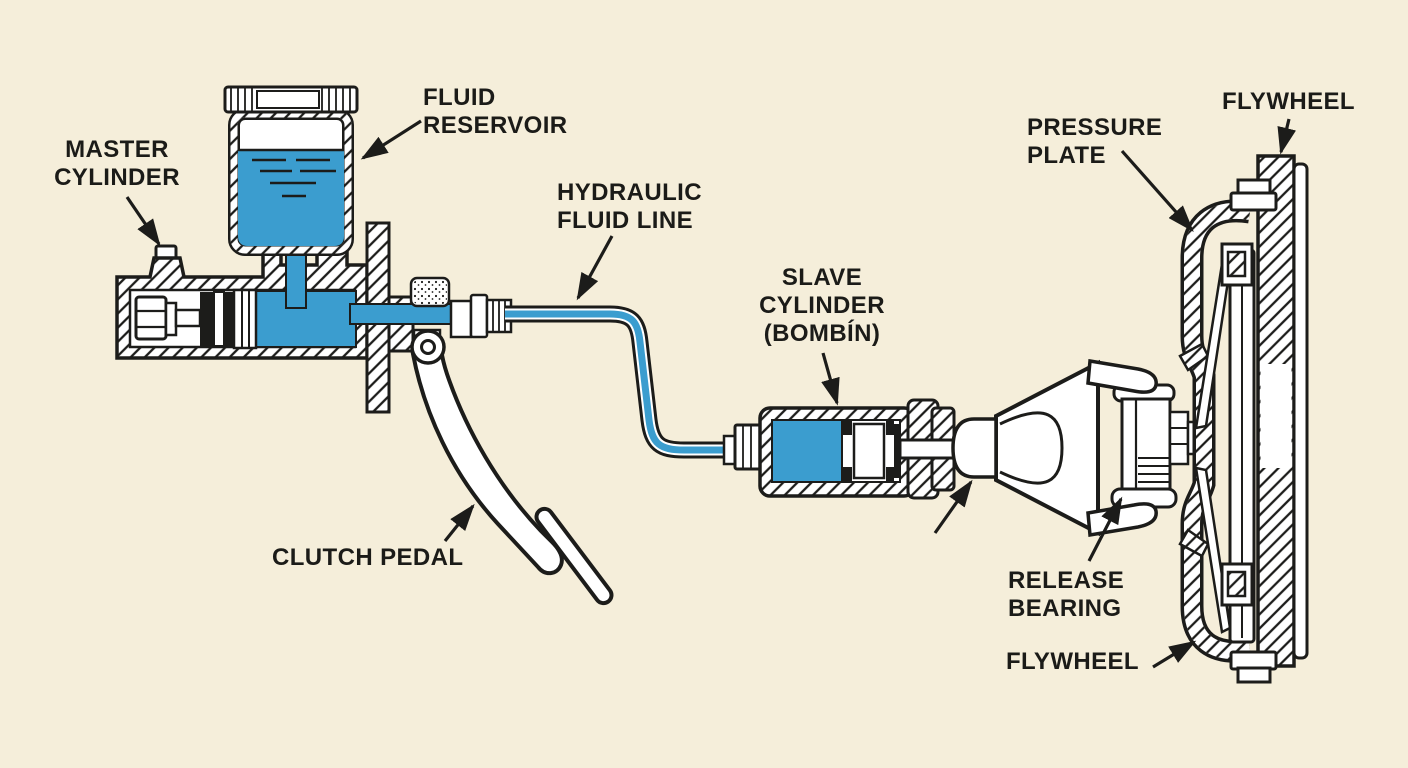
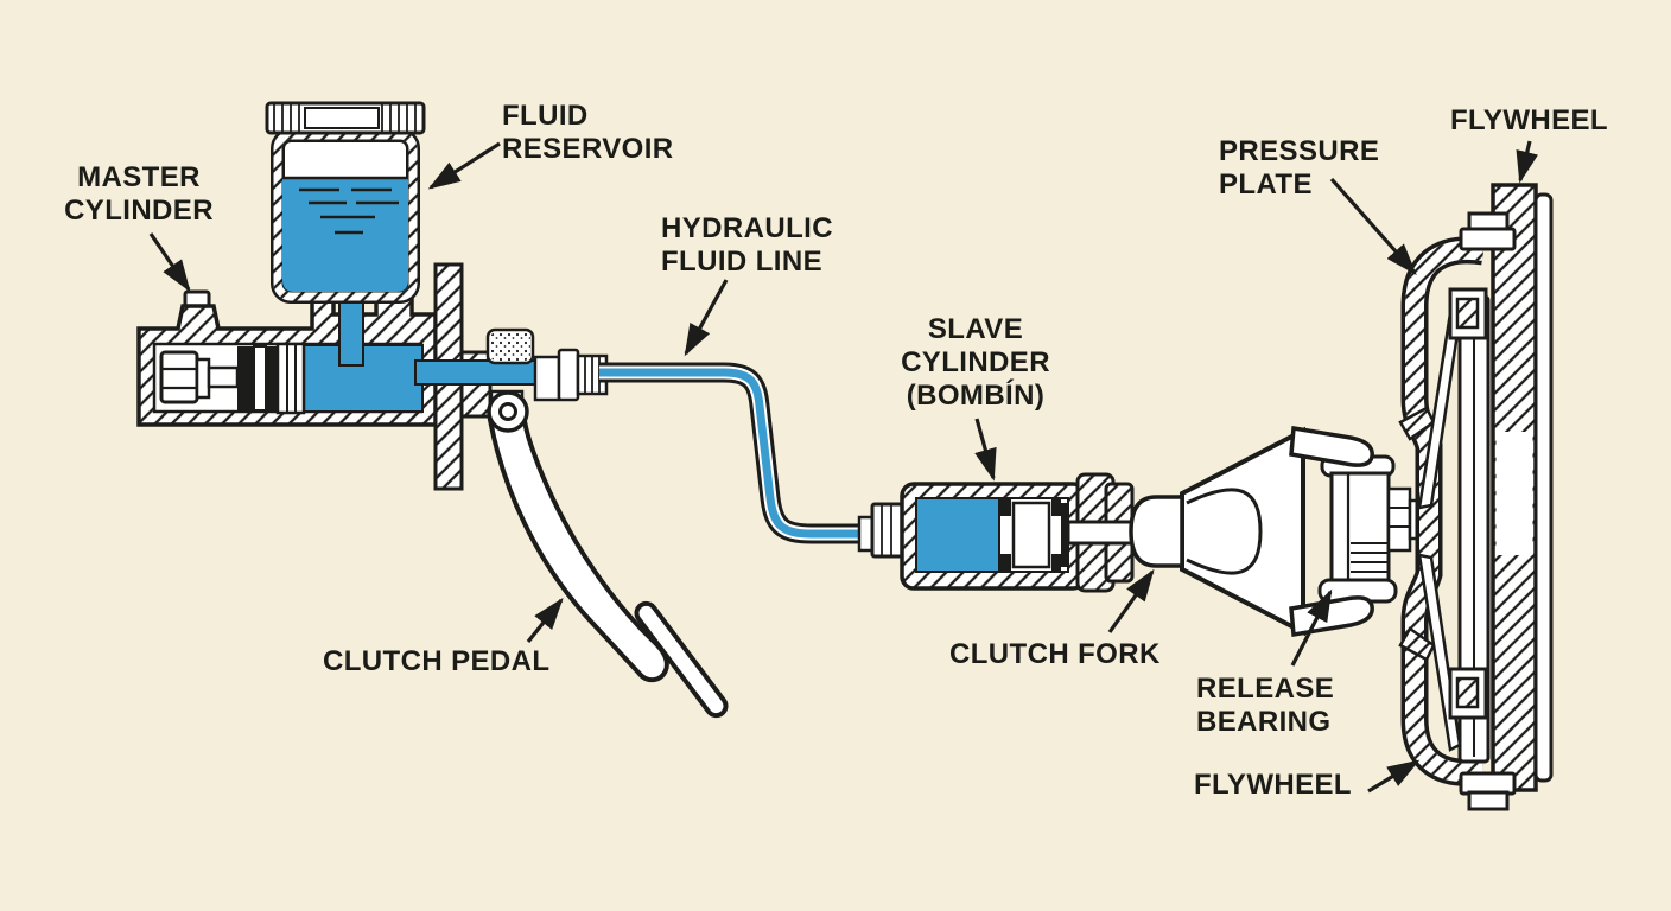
  MASTER
  CYLINDER
  FLUID
  RESERVOIR
  HYDRAULIC
  FLUID LINE
  SLAVE
  CYLINDER
  (BOMBÍN)
  CLUTCH PEDAL
+ CLUTCH FORK
  RELEASE
  BEARING
  PRESSURE
  PLATE
  FLYWHEEL
  FLYWHEEL
